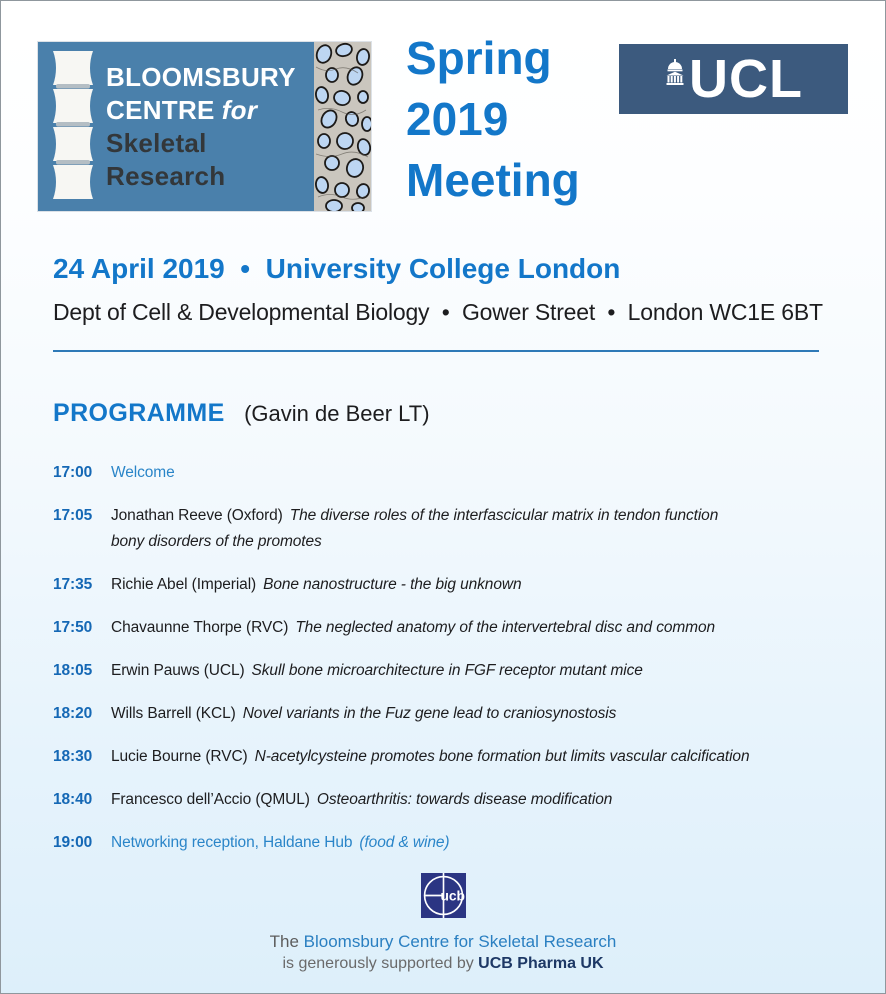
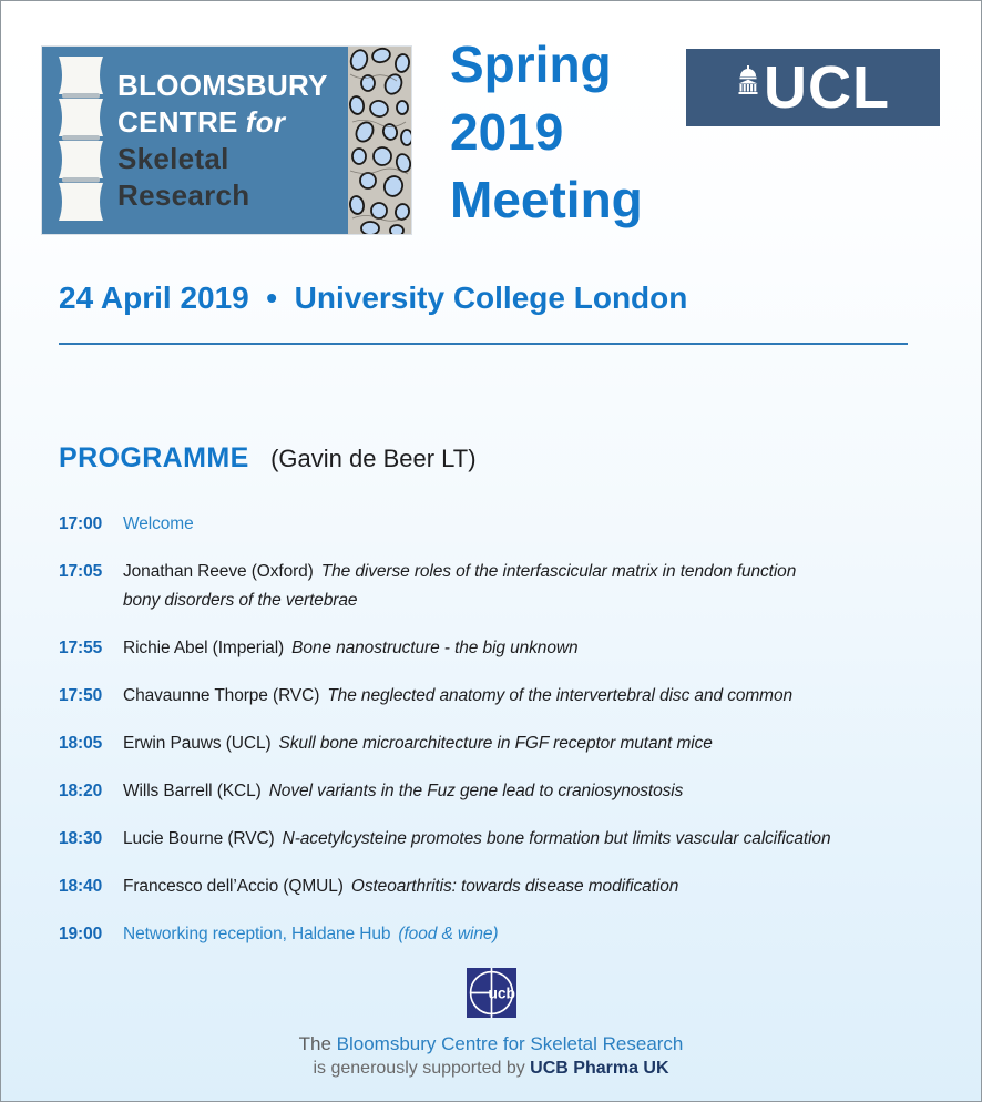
  BLOOMSBURY
  CENTRE for
  Skeletal
  Research
  Spring
  2019
  Meeting
  UCL
  24 April 2019 • University College London
- Dept of Cell & Developmental Biology • Gower Street • London WC1E 6BT
  PROGRAMME (Gavin de Beer LT)
  17:00
  Welcome
  17:05
  Jonathan Reeve (Oxford) The diverse roles of the interfascicular matrix in tendon function
- bony disorders of the promotes
+ bony disorders of the vertebrae
- 17:35
+ 17:55
  Richie Abel (Imperial) Bone nanostructure - the big unknown
  17:50
  Chavaunne Thorpe (RVC) The neglected anatomy of the intervertebral disc and common
  18:05
  Erwin Pauws (UCL) Skull bone microarchitecture in FGF receptor mutant mice
  18:20
  Wills Barrell (KCL) Novel variants in the Fuz gene lead to craniosynostosis
  18:30
  Lucie Bourne (RVC) N-acetylcysteine promotes bone formation but limits vascular calcification
  18:40
  Francesco dell’Accio (QMUL) Osteoarthritis: towards disease modification
  19:00
  Networking reception, Haldane Hub (food & wine)
  ucb
  The Bloomsbury Centre for Skeletal Research
  is generously supported by UCB Pharma UK
